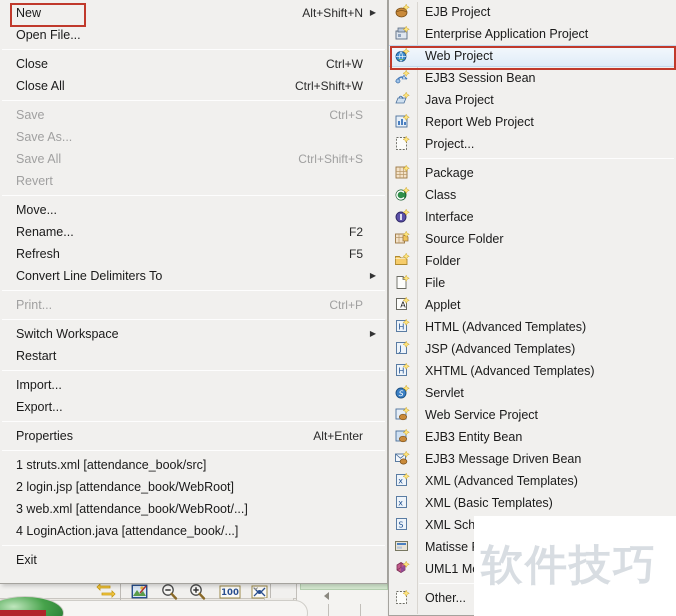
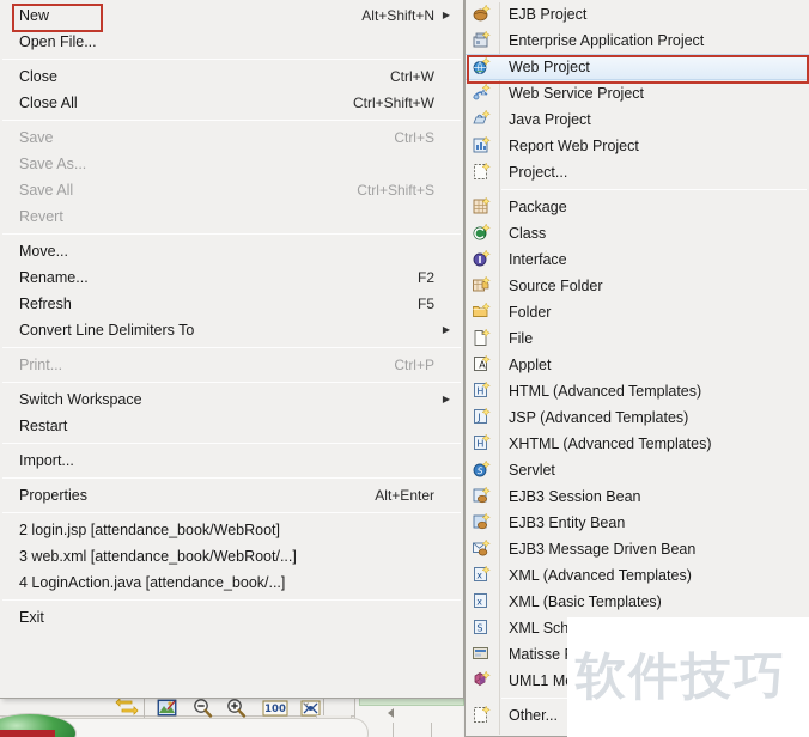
  100
  ⌄
  New
  Alt+Shift+N
  ▶
  Open File...
  Close
  Ctrl+W
  Close All
  Ctrl+Shift+W
  Save
  Ctrl+S
  Save As...
  Save All
  Ctrl+Shift+S
  Revert
  Move...
  Rename...
  F2
  Refresh
  F5
  Convert Line Delimiters To
  ▶
  Print...
  Ctrl+P
  Switch Workspace
  ▶
  Restart
  Import...
- Export...
  Properties
  Alt+Enter
- 1 struts.xml [attendance_book/src]
  2 login.jsp [attendance_book/WebRoot]
  3 web.xml [attendance_book/WebRoot/...]
  4 LoginAction.java [attendance_book/...]
  Exit
  EJB Project
  Enterprise Application Project
  Web Project
- EJB3 Session Bean
+ Web Service Project
  Java Project
  Report Web Project
  Project...
  Package
  Class
  Interface
  Source Folder
  Folder
  File
  A
  Applet
  H
  HTML (Advanced Templates)
  J
  JSP (Advanced Templates)
  H
  XHTML (Advanced Templates)
  S
  Servlet
- Web Service Project
+ EJB3 Session Bean
  EJB3 Entity Bean
  EJB3 Message Driven Bean
  x
  XML (Advanced Templates)
  x
  XML (Basic Templates)
  S
  Other...
  软件技巧
